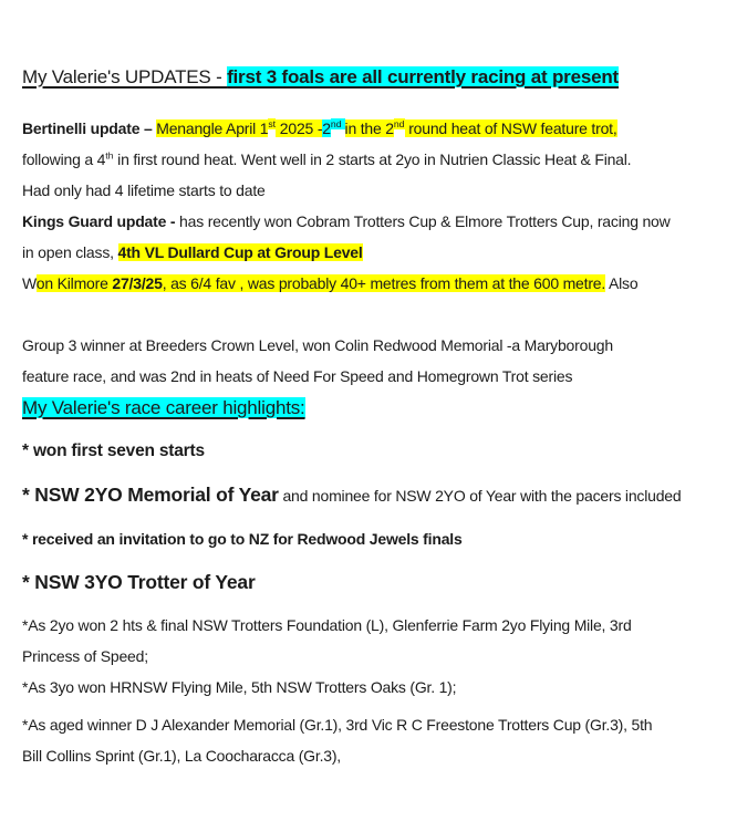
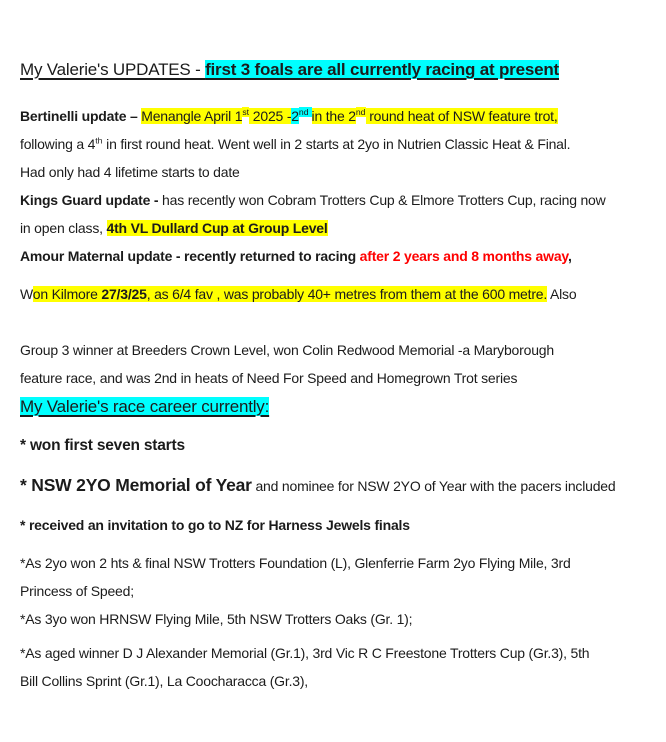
  My Valerie's UPDATES - first 3 foals are all currently racing at present
  Bertinelli update – Menangle April 1st 2025 -2nd in the 2nd round heat of NSW feature trot,
  following a 4th in first round heat. Went well in 2 starts at 2yo in Nutrien Classic Heat & Final.
  Had only had 4 lifetime starts to date
  Kings Guard update - has recently won Cobram Trotters Cup & Elmore Trotters Cup, racing now
  in open class, 4th VL Dullard Cup at Group Level
+ Amour Maternal update - recently returned to racing after 2 years and 8 months away,
  Won Kilmore 27/3/25, as 6/4 fav , was probably 40+ metres from them at the 600 metre. Also
  Group 3 winner at Breeders Crown Level, won Colin Redwood Memorial -a Maryborough
  feature race, and was 2nd in heats of Need For Speed and Homegrown Trot series
- My Valerie's race career highlights:
+ My Valerie's race career currently:
  * won first seven starts
  * NSW 2YO Memorial of Year and nominee for NSW 2YO of Year with the pacers included
- * received an invitation to go to NZ for Redwood Jewels finals
+ * received an invitation to go to NZ for Harness Jewels finals
- * NSW 3YO Trotter of Year
  *As 2yo won 2 hts & final NSW Trotters Foundation (L), Glenferrie Farm 2yo Flying Mile, 3rd
  Princess of Speed;
  *As 3yo won HRNSW Flying Mile, 5th NSW Trotters Oaks (Gr. 1);
  *As aged winner D J Alexander Memorial (Gr.1), 3rd Vic R C Freestone Trotters Cup (Gr.3), 5th
  Bill Collins Sprint (Gr.1), La Coocharacca (Gr.3),
